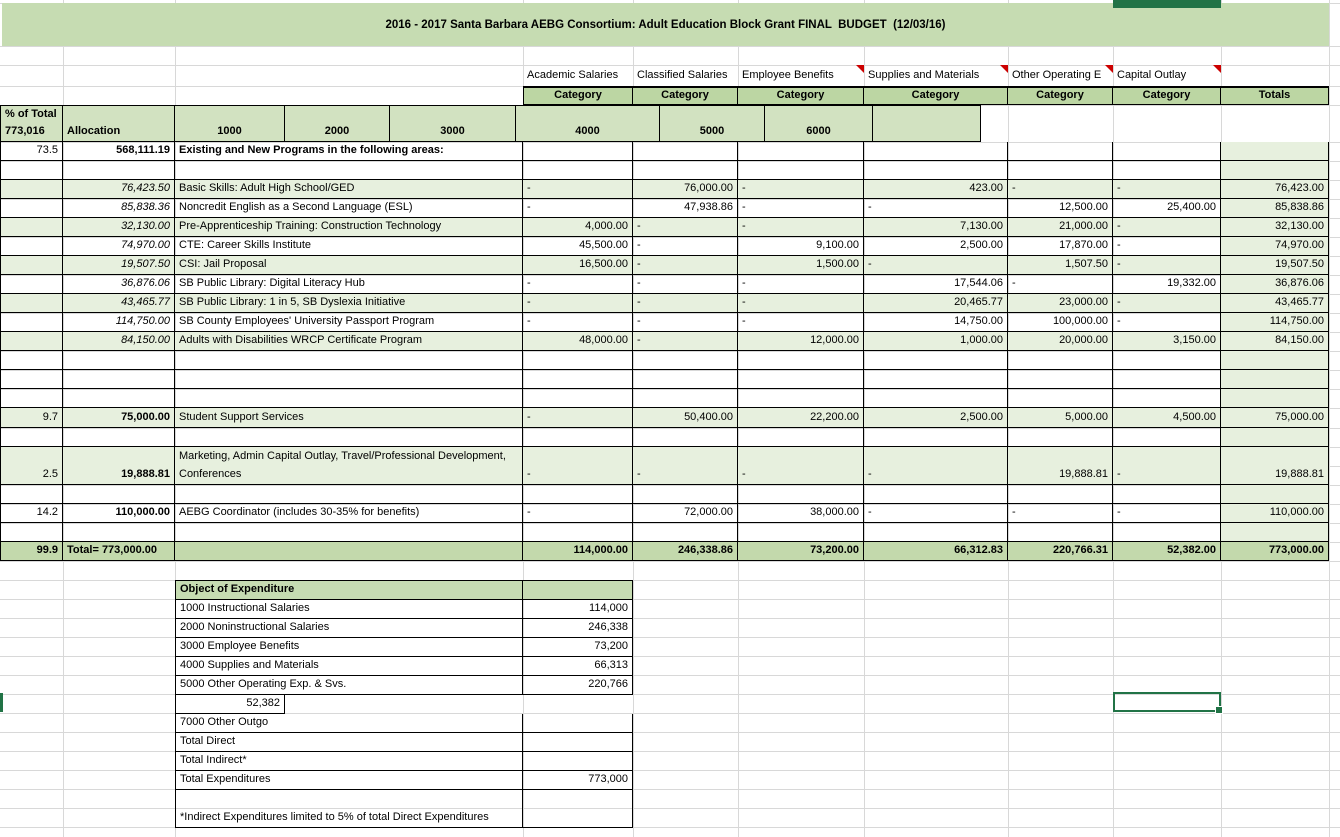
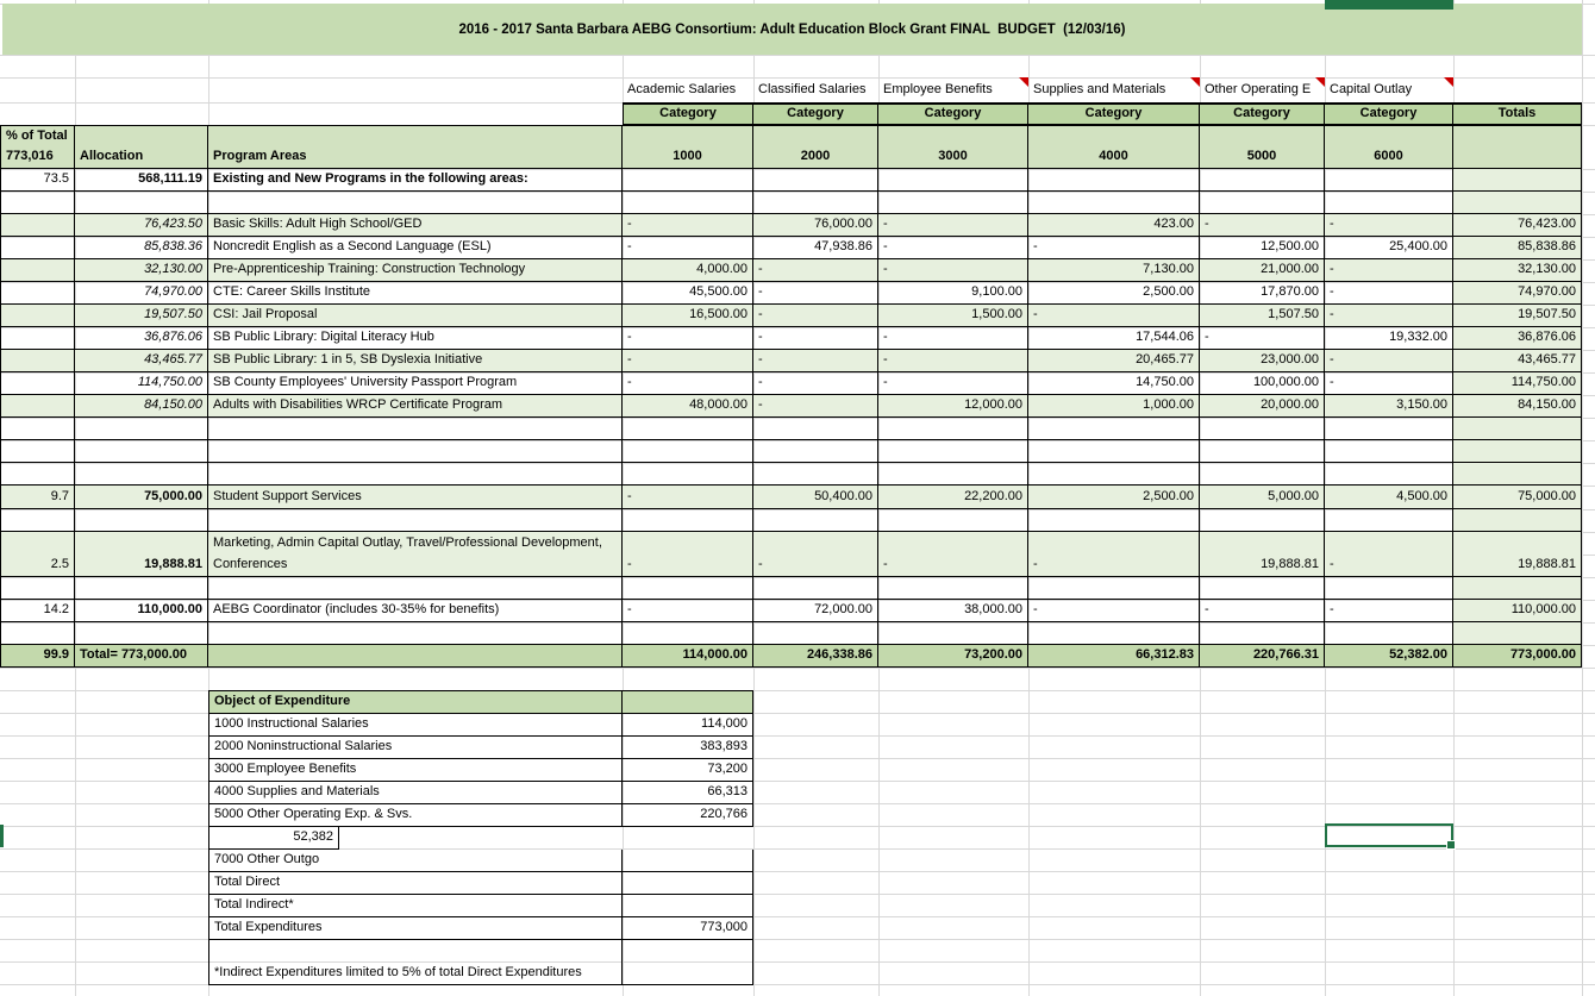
  2016 - 2017 Santa Barbara AEBG Consortium: Adult Education Block Grant FINAL BUDGET (12/03/16)
  Academic Salaries
  Classified Salaries
  Employee Benefits
  Supplies and Materials
  Other Operating E
  Capital Outlay
  Category
  Category
  Category
  Category
  Category
  Category
  Totals
  % of Total
  773,016
  Allocation
+ Program Areas
  1000
  2000
  3000
  4000
  5000
  6000
  73.5
  568,111.19
  Existing and New Programs in the following areas:
  76,423.50
  Basic Skills: Adult High School/GED
  -
  76,000.00
  -
  423.00
  -
  -
  76,423.00
  85,838.36
  Noncredit English as a Second Language (ESL)
  -
  47,938.86
  -
  -
  12,500.00
  25,400.00
  85,838.86
  32,130.00
  Pre-Apprenticeship Training: Construction Technology
  4,000.00
  -
  -
  7,130.00
  21,000.00
  -
  32,130.00
  74,970.00
  CTE: Career Skills Institute
  45,500.00
  -
  9,100.00
  2,500.00
  17,870.00
  -
  74,970.00
  19,507.50
  CSI: Jail Proposal
  16,500.00
  -
  1,500.00
  -
  1,507.50
  -
  19,507.50
  36,876.06
  SB Public Library: Digital Literacy Hub
  -
  -
  -
  17,544.06
  -
  19,332.00
  36,876.06
  43,465.77
  SB Public Library: 1 in 5, SB Dyslexia Initiative
  -
  -
  -
  20,465.77
  23,000.00
  -
  43,465.77
  114,750.00
  SB County Employees' University Passport Program
  -
  -
  -
  14,750.00
  100,000.00
  -
  114,750.00
  84,150.00
  Adults with Disabilities WRCP Certificate Program
  48,000.00
  -
  12,000.00
  1,000.00
  20,000.00
  3,150.00
  84,150.00
  9.7
  75,000.00
  Student Support Services
  -
  50,400.00
  22,200.00
  2,500.00
  5,000.00
  4,500.00
  75,000.00
  2.5
  19,888.81
  Marketing, Admin Capital Outlay, Travel/Professional Development, Conferences
  -
  -
  -
  -
  19,888.81
  -
  19,888.81
  14.2
  110,000.00
  AEBG Coordinator (includes 30-35% for benefits)
  -
  72,000.00
  38,000.00
  -
  -
  -
  110,000.00
  99.9
  Total= 773,000.00
  114,000.00
  246,338.86
  73,200.00
  66,312.83
  220,766.31
  52,382.00
  773,000.00
  Object of Expenditure
  1000 Instructional Salaries
  114,000
  2000 Noninstructional Salaries
- 246,338
+ 383,893
  3000 Employee Benefits
  73,200
  4000 Supplies and Materials
  66,313
  5000 Other Operating Exp. & Svs.
  220,766
  52,382
  7000 Other Outgo
  Total Direct
  Total Indirect*
  Total Expenditures
  773,000
  *Indirect Expenditures limited to 5% of total Direct Expenditures
